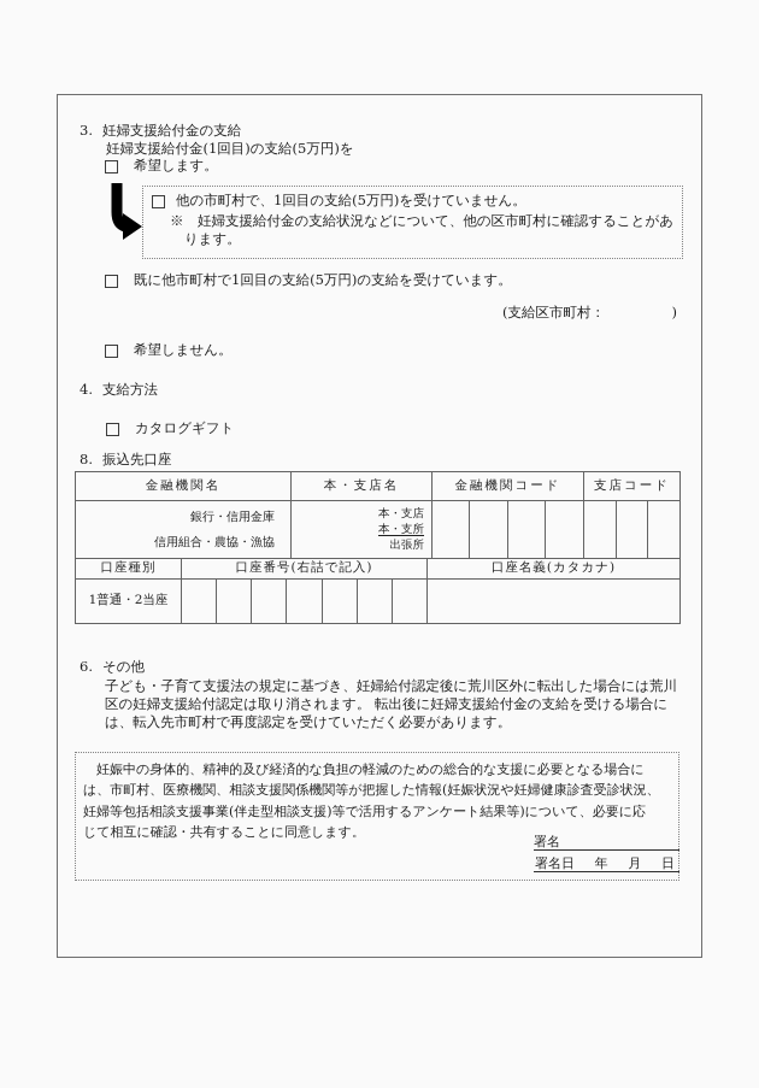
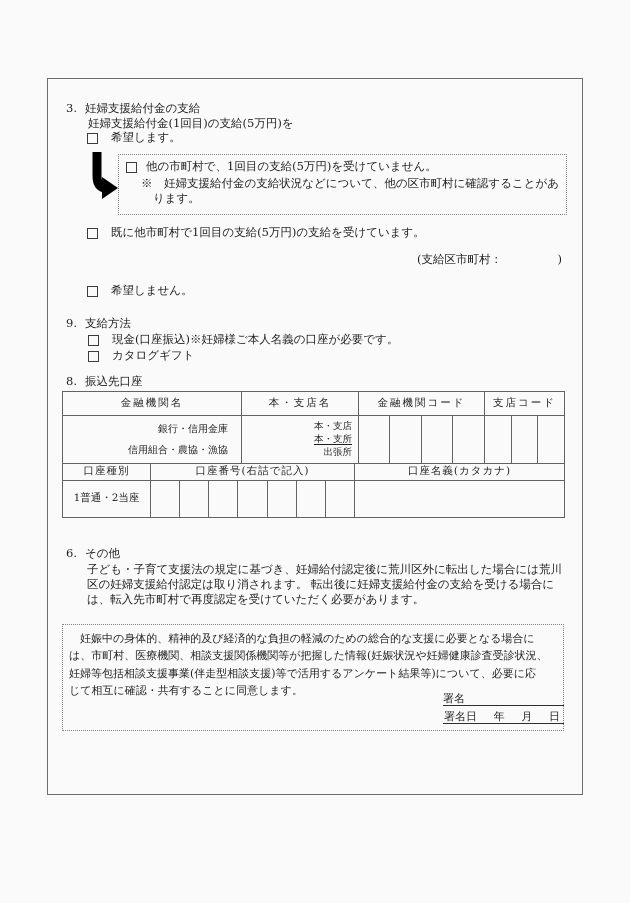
  3.
  妊婦支援給付金の支給
  妊婦支援給付金(1回目)の支給(5万円)を
  希望します。
  他の市町村で、1回目の支給(5万円)を受けていません。
  ※ 妊婦支援給付金の支給状況などについて、他の区市町村に確認することがあ
  ります。
  既に他市町村で1回目の支給(5万円)の支給を受けています。
  (支給区市町村：
  )
  希望しません。
- 4.
+ 9.
  支給方法
+ 現金(口座振込)※妊婦様ご本人名義の口座が必要です。
  カタログギフト
  8.
  振込先口座
  金融機関名	本・支店名	金融機関コード	支店コード
  銀行・信用金庫 信用組合・農協・漁協	本・支店 本・支所 出張所
  口座種別	口座番号(右詰で記入)	口座名義(カタカナ)
  1普通・2当座
  6.
  その他
  子ども・子育て支援法の規定に基づき、妊婦給付認定後に荒川区外に転出した場合には荒川
  区の妊婦支援給付認定は取り消されます。 転出後に妊婦支援給付金の支給を受ける場合に
  は、転入先市町村で再度認定を受けていただく必要があります。
  妊娠中の身体的、精神的及び経済的な負担の軽減のための総合的な支援に必要となる場合に
  は、市町村、医療機関、相談支援関係機関等が把握した情報(妊娠状況や妊婦健康診査受診状況、
  妊婦等包括相談支援事業(伴走型相談支援)等で活用するアンケート結果等)について、必要に応
  じて相互に確認・共有することに同意します。
  署名
  署名日
  年
  月
  日
